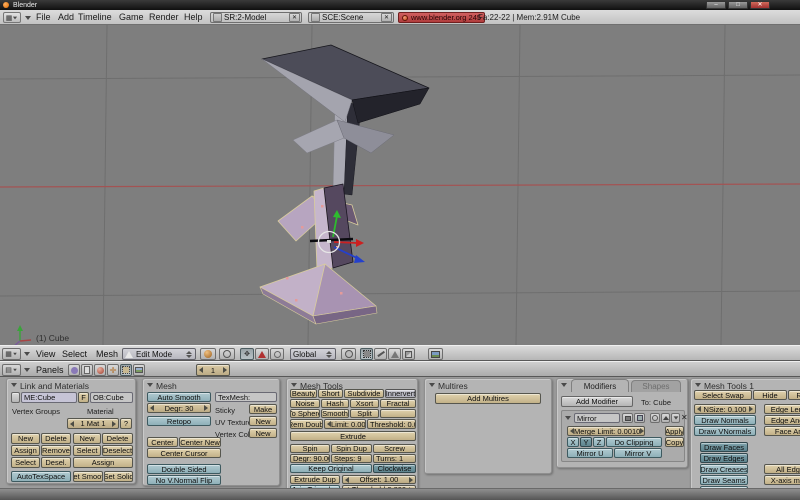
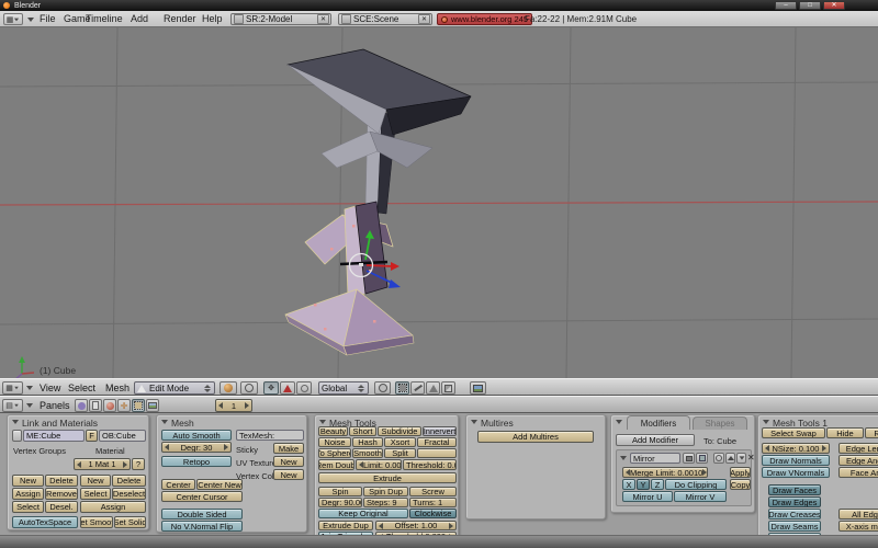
  File
- Add
+ Game
  Timeline
- Game
+ Add
  Render
  Help
  SR:2-Model
  SCE:Scene
  www.blender.org 245
  Fa:22-22 | Mem:2.91M Cube
  (1) Cube
  View
  Select
  Mesh
  Edit Mode
  Global
  Panels
  ✛
  1
  Link and Materials
  ME:Cube
  F
  OB:Cube
  Vertex Groups
  Material
  1 Mat 1
  ?
  New
  Delete
  Assign
  Remove
  Select
  Desel.
  New
  Delete
  Select
  Deselect
  Assign
  AutoTexSpace
  et Smoot
  Set Solid
  Mesh
  Auto Smooth
  Degr: 30
  Retopo
  TexMesh:
  Sticky
  Make
  UV Textur
  New
  Vertex Co
  New
  Center
  Center New
  Center Cursor
  Double Sided
  No V.Normal Flip
  Mesh Tools
  Beauty
  Short
  Subdivide
  Innervert
  Noise
  Hash
  Xsort
  Fractal
  To Spher
  Smooth
  Split
  Rem Doub
  Limit: 0.00
  Threshold: 0.
  Extrude
  Spin
  Spin Dup
  Screw
  Degr: 90.0
  Steps: 9
  Turns: 1
  Keep Original
  Clockwise
  Extrude Dup
  Offset: 1.00
  Multires
  Add Multires
  Modifiers
  Shapes
  Add Modifier
  To: Cube
  Mirror
  ✕
  Merge Limit: 0.0010
  X
  Y
  Z
  Do Clipping
  Mirror U
  Mirror V
  Apply
  Copy
  Mesh Tools 1
  Select Swap
  Hide
  NSize: 0.100
  Draw Normals
  Draw VNormals
  Draw Faces
  Draw Edges
  Draw Creases
  Draw Seams
  All Edg
